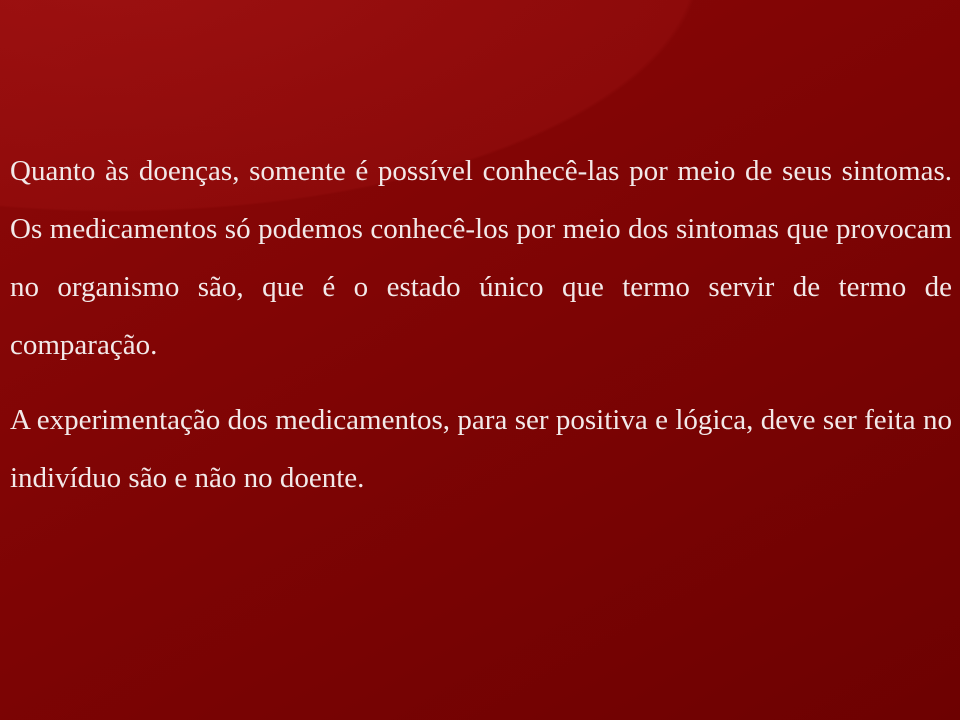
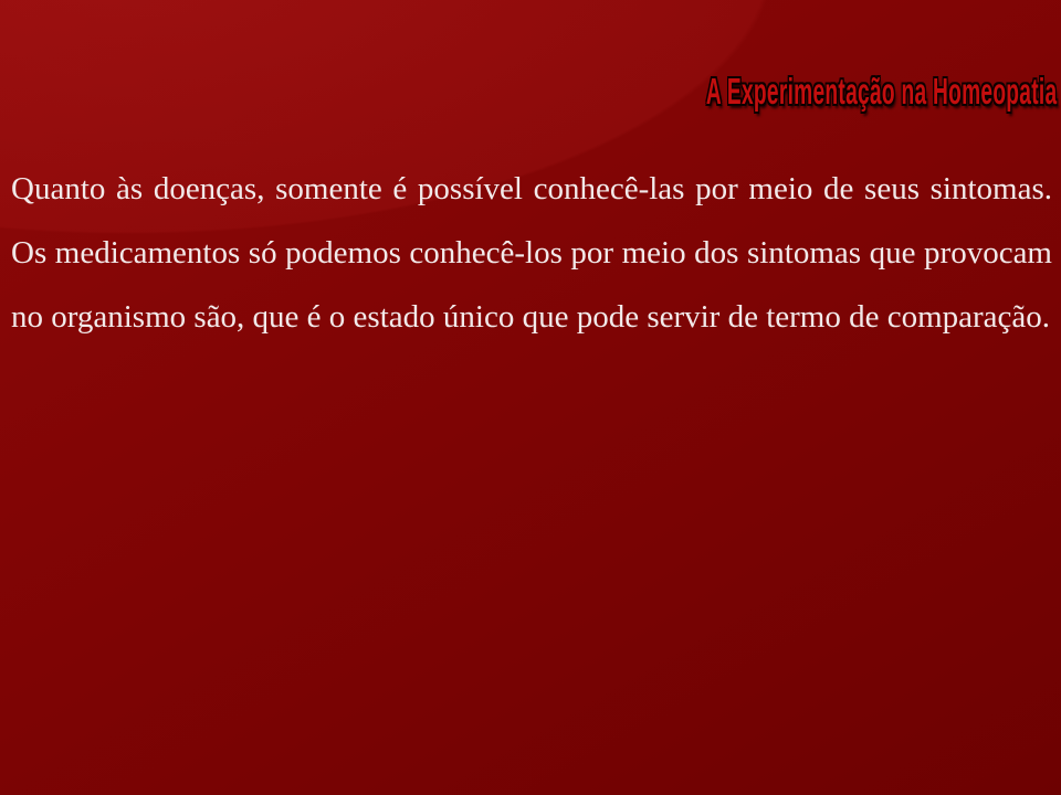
+ A Experimentação na Homeopatia
- Quanto às doenças, somente é possível conhecê-las por meio de seus sintomas. Os medicamentos só podemos conhecê-los por meio dos sintomas que provocam no organismo são, que é o estado único que termo servir de termo de comparação.
+ Quanto às doenças, somente é possível conhecê-las por meio de seus sintomas. Os medicamentos só podemos conhecê-los por meio dos sintomas que provocam no organismo são, que é o estado único que pode servir de termo de comparação.
- A experimentação dos medicamentos, para ser positiva e lógica, deve ser feita no indivíduo são e não no doente.
